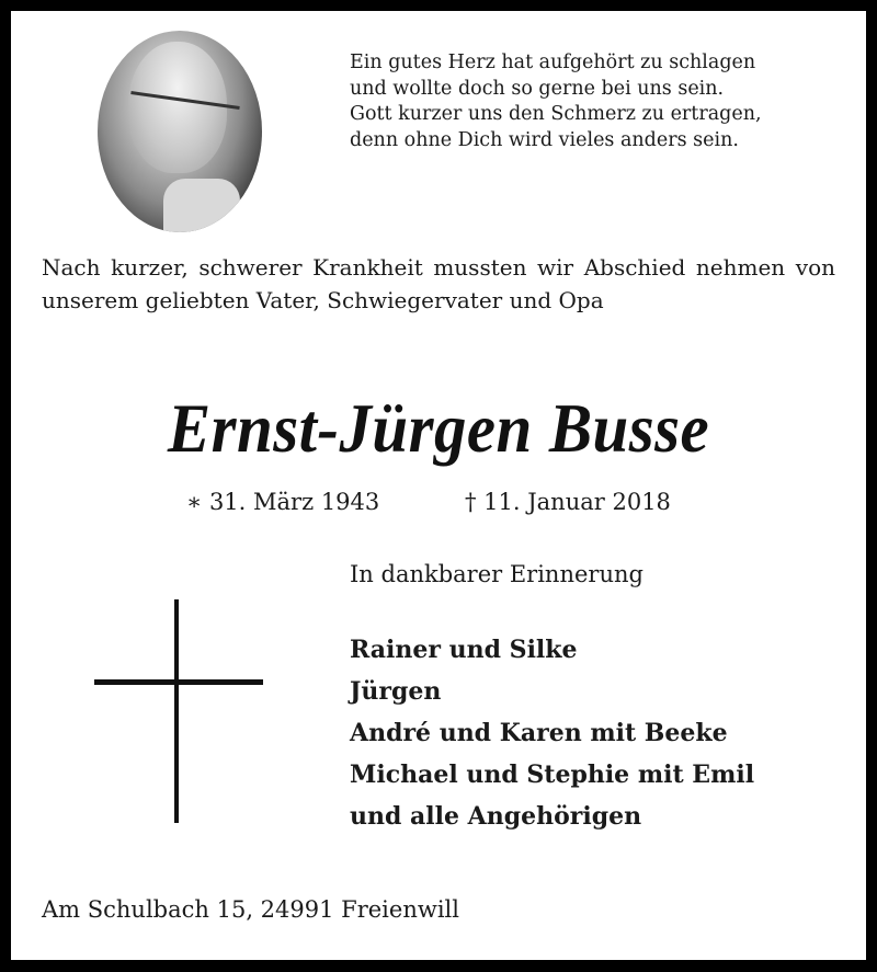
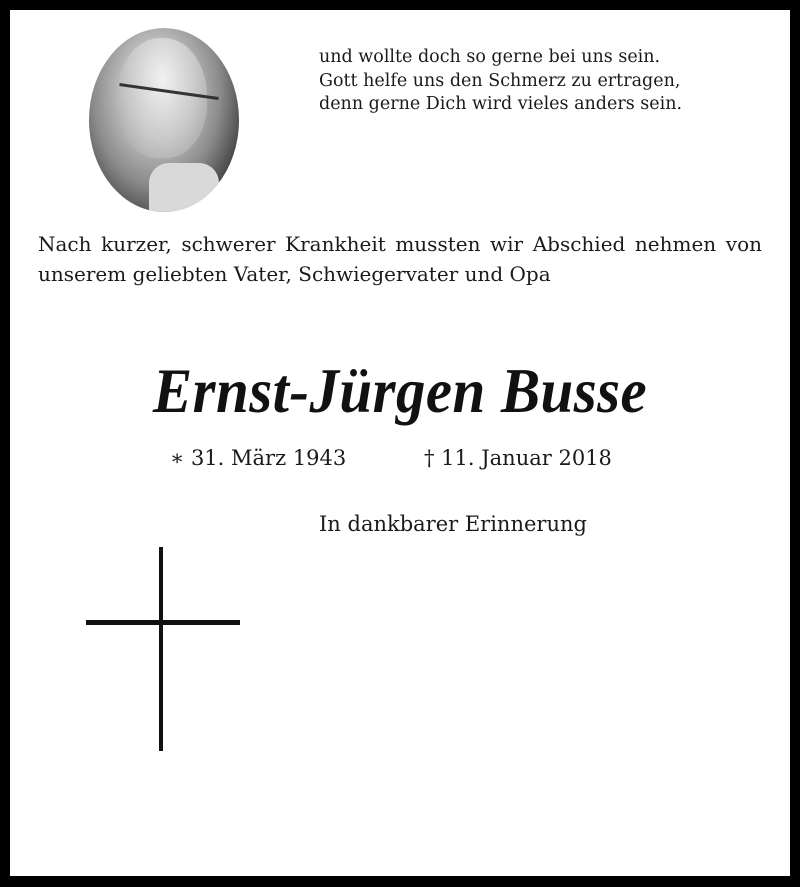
- Ein gutes Herz hat aufgehört zu schlagen
  und wollte doch so gerne bei uns sein.
- Gott kurzer uns den Schmerz zu ertragen,
+ Gott helfe uns den Schmerz zu ertragen,
- denn ohne Dich wird vieles anders sein.
+ denn gerne Dich wird vieles anders sein.
  Nach kurzer, schwerer Krankheit mussten wir Abschied nehmen von unserem geliebten Vater, Schwiegervater und Opa
  Ernst-Jürgen Busse
  ∗ 31. März 1943
  † 11. Januar 2018
  In dankbarer Erinnerung
- Rainer und Silke
- Jürgen
- André und Karen mit Beeke
- Michael und Stephie mit Emil
- und alle Angehörigen
- Am Schulbach 15, 24991 Freienwill
